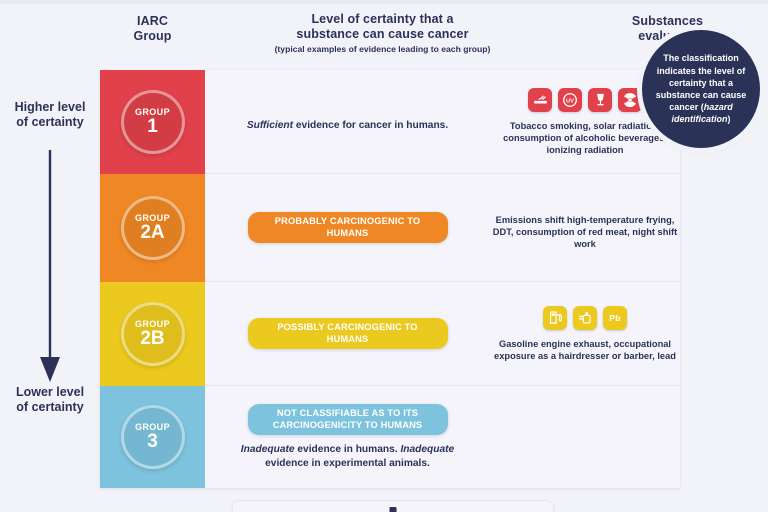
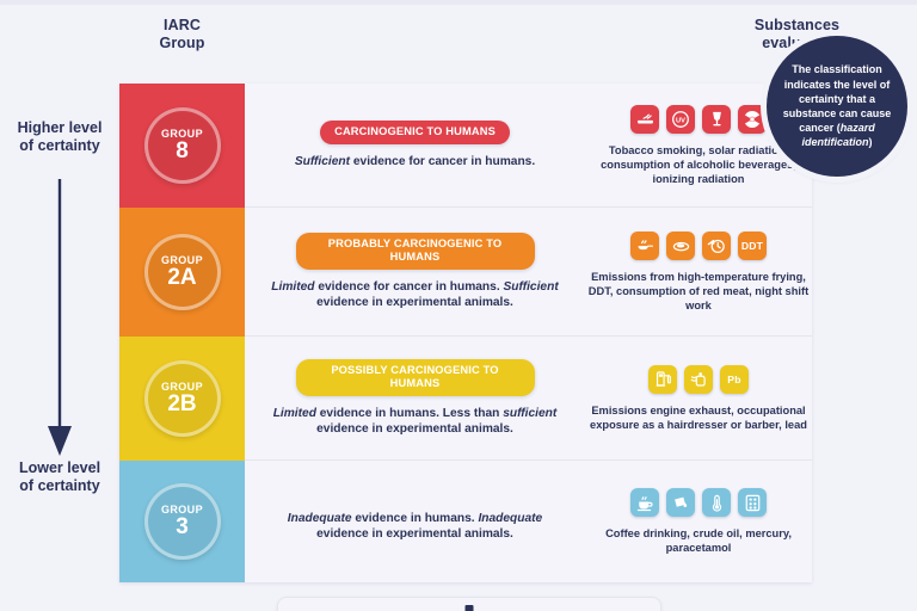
  IARC
  Group
- Level of certainty that a
- substance can cause cancer
- (typical examples of evidence leading to each group)
  Substances
  Higher level
  of certainty
  Lower level
  of certainty
  GROUP
- 1
+ 8
+ CARCINOGENIC TO HUMANS
  Sufficient evidence for cancer in humans.
  Tobacco smoking, solar radiatio consumption of alcoholic beverages, ionizing radiation
  GROUP
  2A
  PROBABLY CARCINOGENIC TO HUMANS
+ Limited evidence for cancer in humans. Sufficient evidence in experimental animals.
+ DDT
- Emissions shift high-temperature frying, DDT, consumption of red meat, night shift work
+ Emissions from high-temperature frying, DDT, consumption of red meat, night shift work
  GROUP
  2B
  POSSIBLY CARCINOGENIC TO HUMANS
+ Limited evidence in humans. Less than sufficient evidence in experimental animals.
  Pb
- Gasoline engine exhaust, occupational exposure as a hairdresser or barber, lead
+ Emissions engine exhaust, occupational exposure as a hairdresser or barber, lead
  GROUP
  3
- NOT CLASSIFIABLE AS TO ITS CARCINOGENICITY TO HUMANS
  Inadequate evidence in humans. Inadequate evidence in experimental animals.
+ Coffee drinking, crude oil, mercury, paracetamol
  The classification indicates the level of certainty that a substance can cause cancer (hazard identification)
